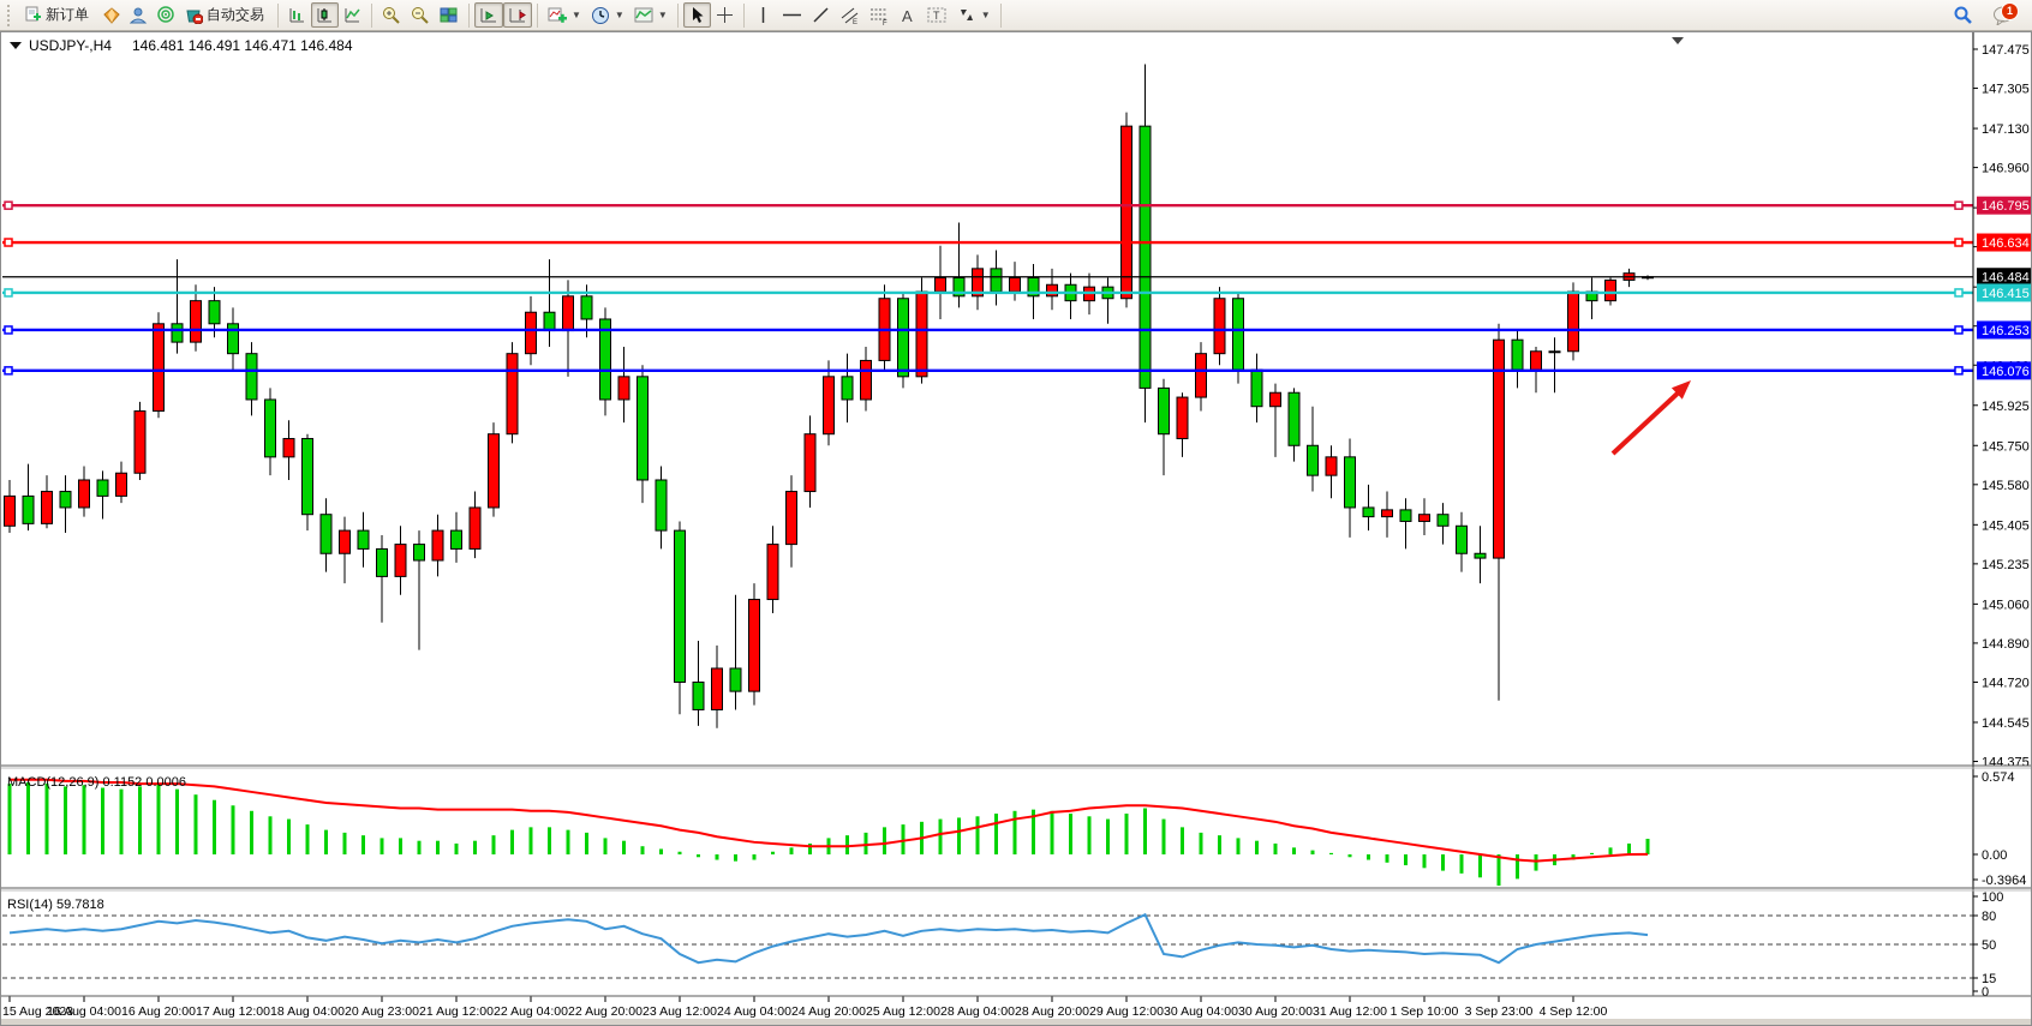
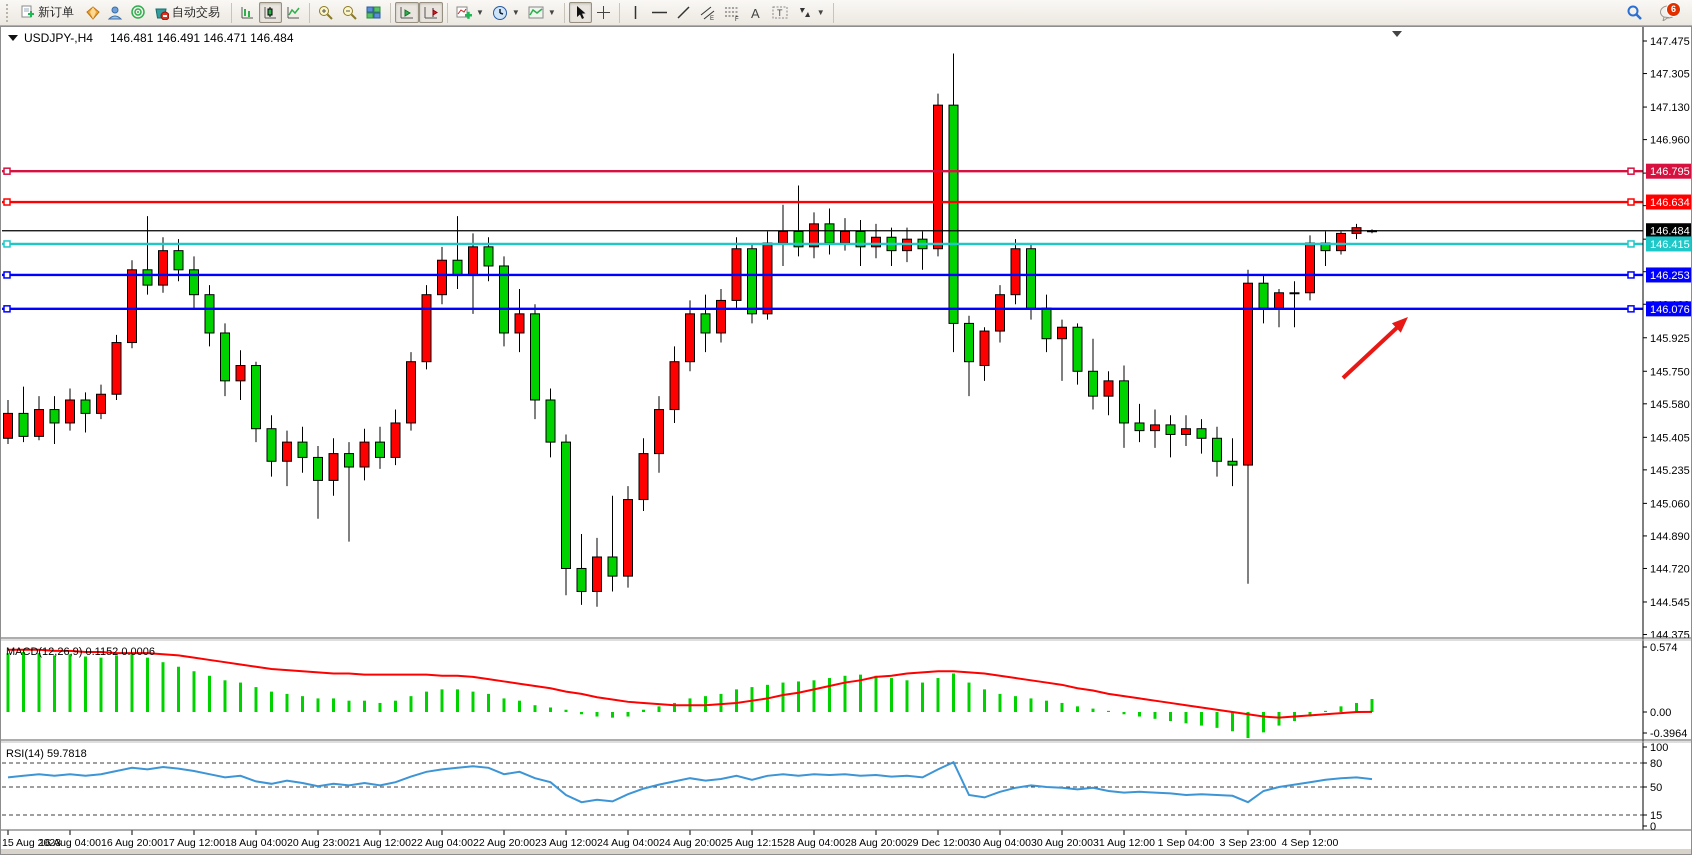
  新订单
  自动交易
  ▼
  ▼
  ▼
  A
  T
  ▼
- 1
+ 6
  147.475
  147.305
  147.130
  146.960
  145.925
  145.750
  145.580
  145.405
  145.235
  145.060
  144.890
  144.720
  144.545
  144.375
  146.795
  146.634
  146.484
  146.415
  146.253
  146.076
  0.574
  0.00
  -0.3964
  100
  80
  50
  15
  0
  15 Aug 2023
  16 Aug 04:00
  16 Aug 20:00
  17 Aug 12:00
  18 Aug 04:00
  20 Aug 23:00
  21 Aug 12:00
  22 Aug 04:00
  22 Aug 20:00
  23 Aug 12:00
  24 Aug 04:00
  24 Aug 20:00
- 25 Aug 12:00
+ 25 Aug 12:15
  28 Aug 04:00
  28 Aug 20:00
- 29 Aug 12:00
+ 29 Dec 12:00
  30 Aug 04:00
  30 Aug 20:00
  31 Aug 12:00
- 1 Sep 10:00
+ 1 Sep 04:00
  3 Sep 23:00
  4 Sep 12:00
  USDJPY-,H4
  146.481 146.491 146.471 146.484
  MACD(12,26,9) 0.1152 0.0006
  RSI(14) 59.7818
